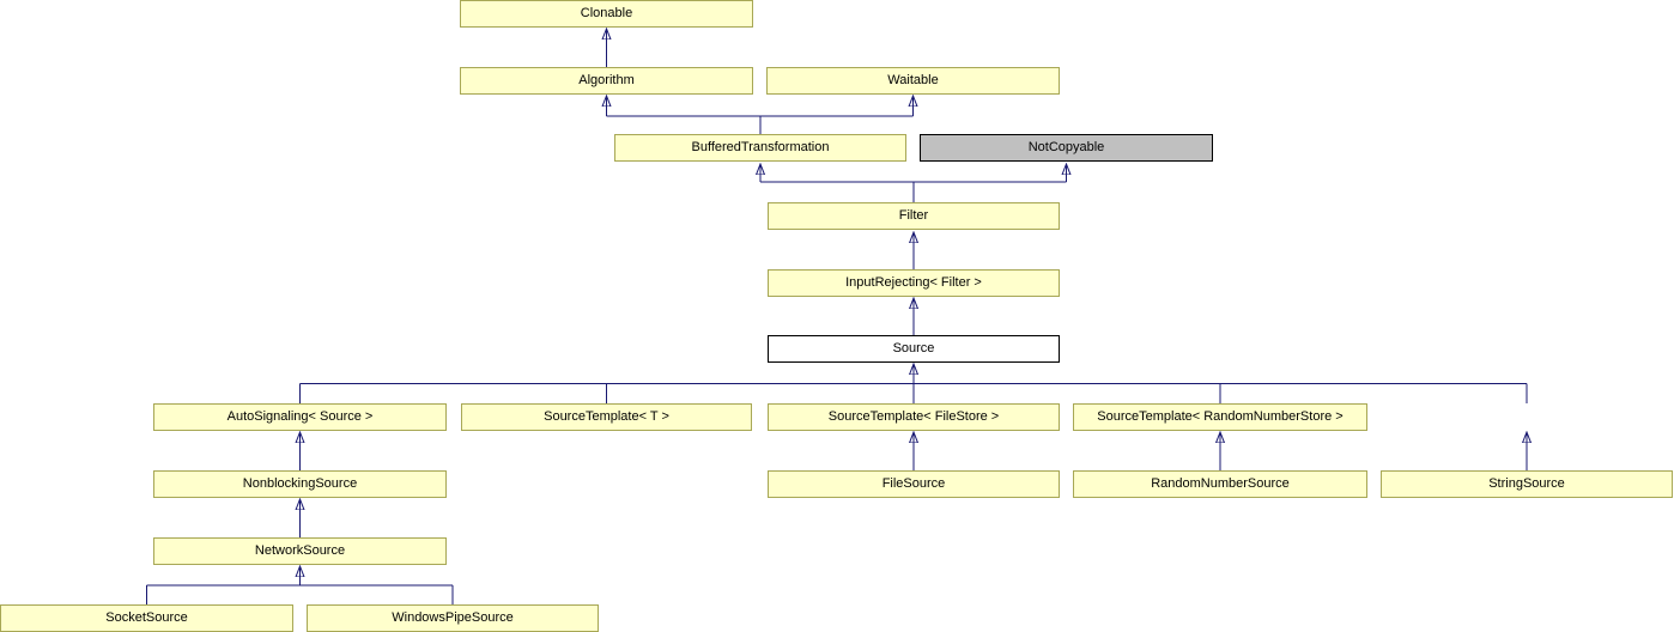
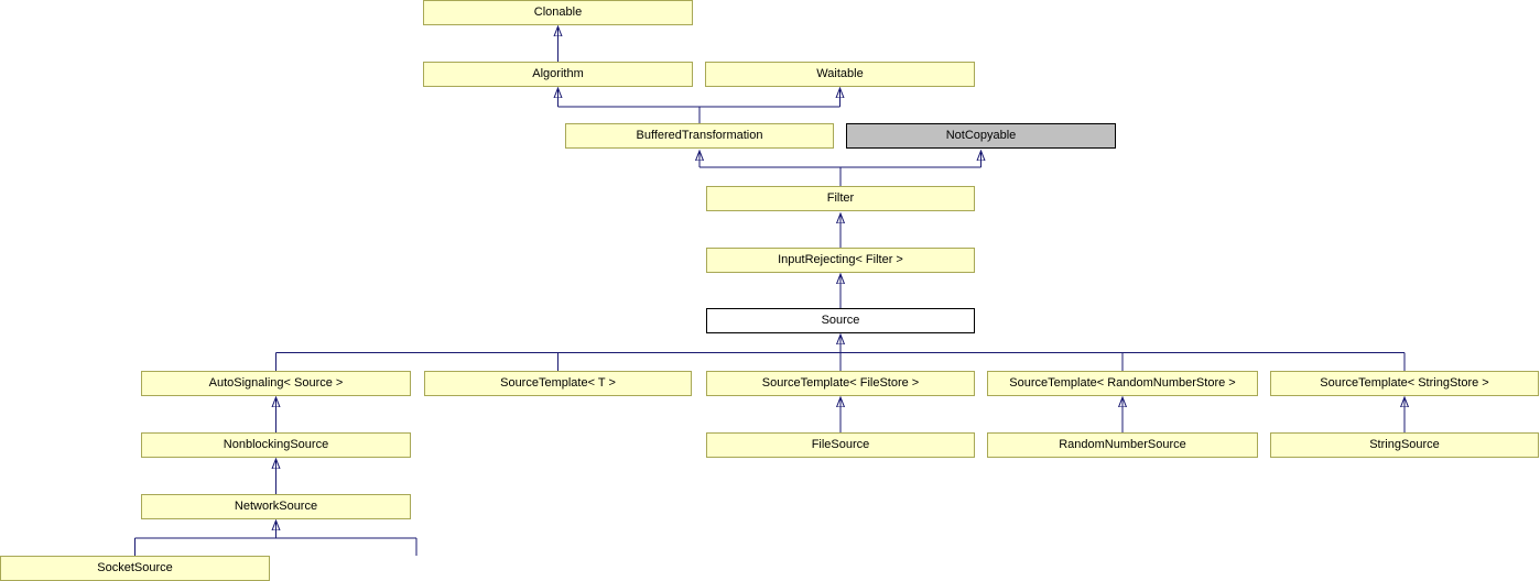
  Clonable
  Algorithm
  Waitable
  BufferedTransformation
  NotCopyable
  Filter
  InputRejecting< Filter >
  Source
  AutoSignaling< Source >
  SourceTemplate< T >
  SourceTemplate< FileStore >
  SourceTemplate< RandomNumberStore >
+ SourceTemplate< StringStore >
  NonblockingSource
  FileSource
  RandomNumberSource
  StringSource
  NetworkSource
  SocketSource
- WindowsPipeSource
